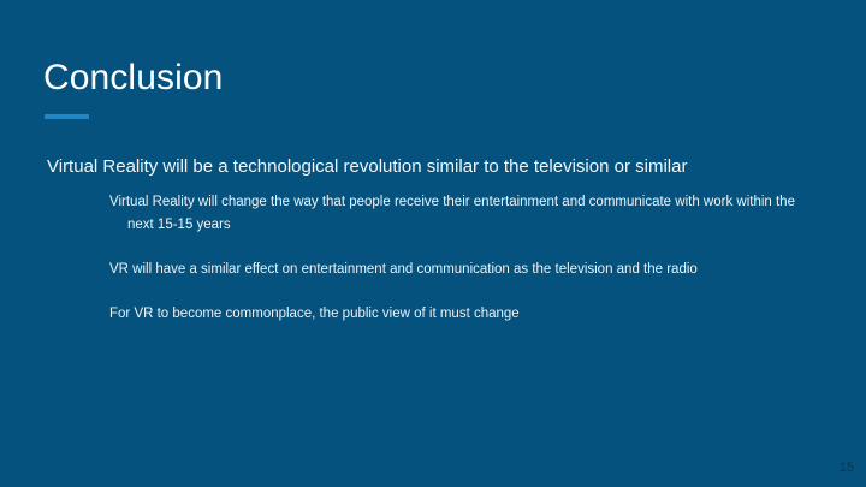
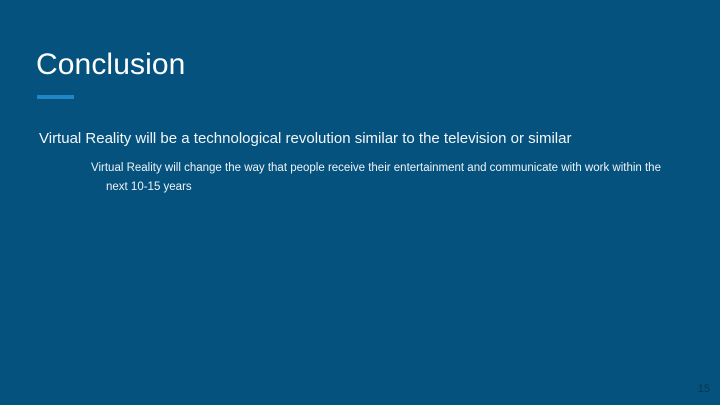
  Conclusion
  Virtual Reality will be a technological revolution similar to the television or similar
- Virtual Reality will change the way that people receive their entertainment and communicate with work within the next 15-15 years
+ Virtual Reality will change the way that people receive their entertainment and communicate with work within the next 10-15 years
- VR will have a similar effect on entertainment and communication as the television and the radio
- For VR to become commonplace, the public view of it must change
  15
